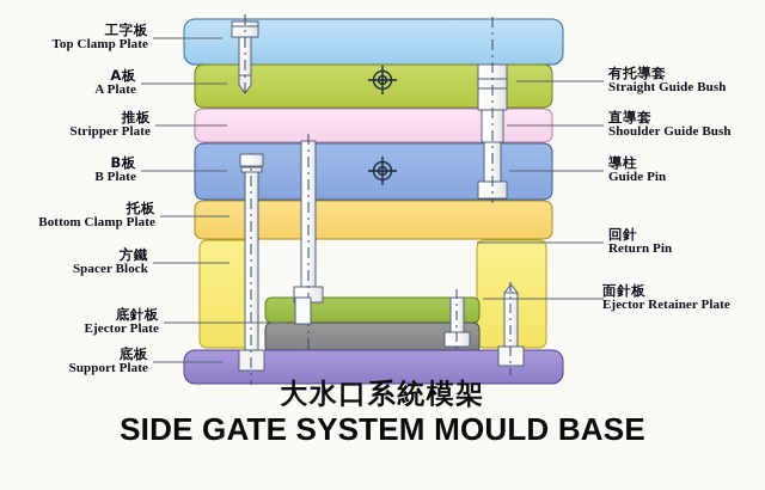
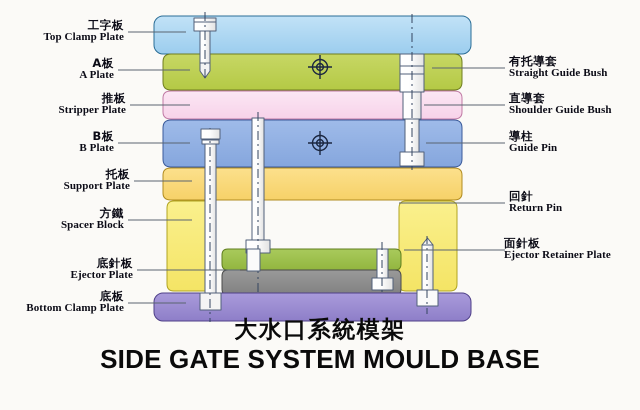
  工字板
  Top Clamp Plate
  A板
  A Plate
  推板
  Stripper Plate
  B板
  B Plate
  托板
- Bottom Clamp Plate
+ Support Plate
  方鐵
  Spacer Block
  底針板
  Ejector Plate
  底板
- Support Plate
+ Bottom Clamp Plate
  有托導套
  Straight Guide Bush
  直導套
  Shoulder Guide Bush
  導柱
  Guide Pin
  回針
  Return Pin
  面針板
  Ejector Retainer Plate
  大水口系統模架
  SIDE GATE SYSTEM MOULD BASE
